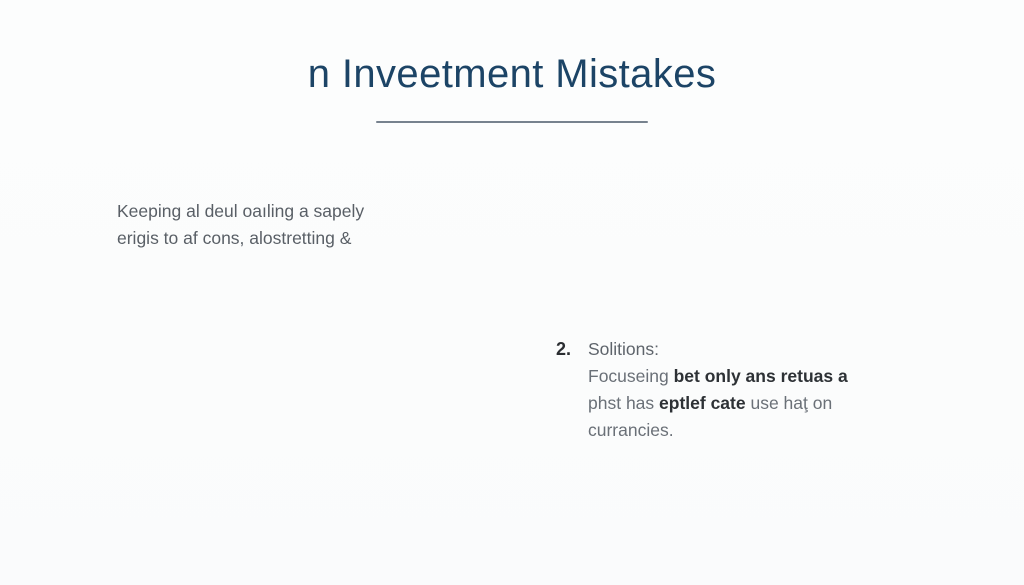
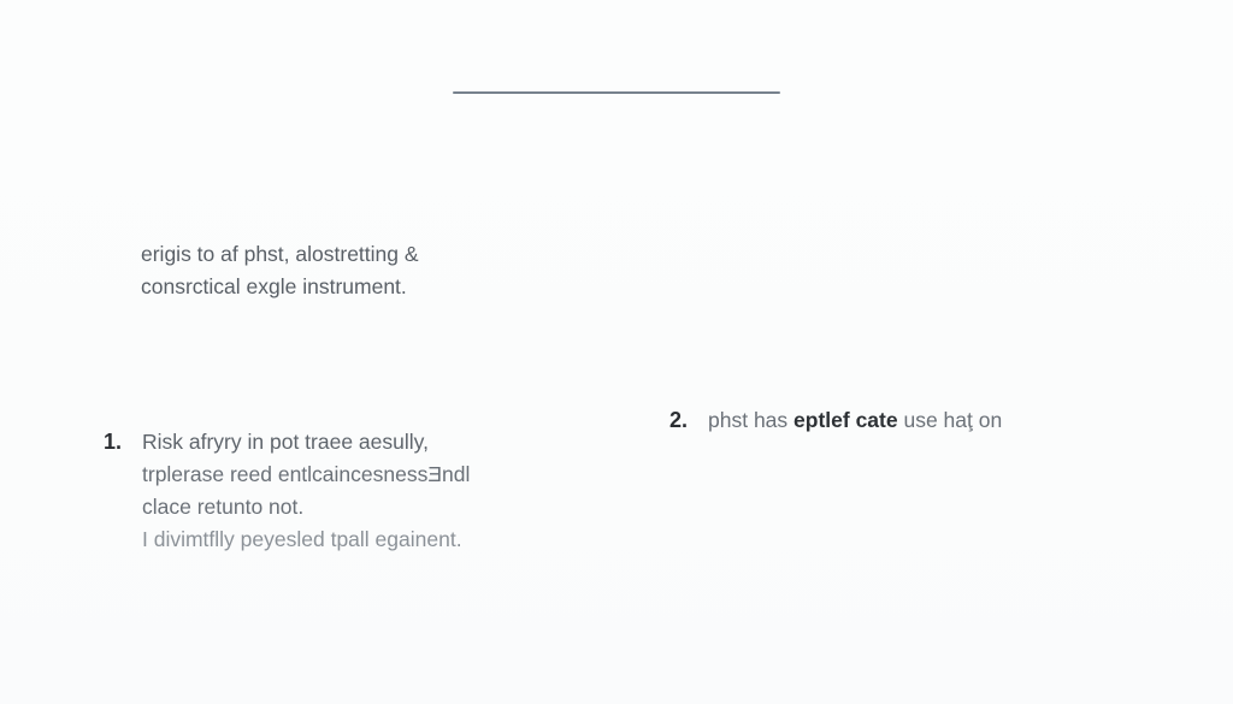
- n Inveetment Mistakes
- Keeping al deul oaıling a sapely
- erigis to af cons, alostretting &
+ erigis to af phst, alostretting &
+ consrctical exgle instrument.
+ 1.
+ Risk afryry in pot traee aesully,
+ trplerase reed entlcaincesnessƎndl
+ clace retunto not.
+ I divimtflly peyesled tpall egainent.
  2.
- Solitions:
- Focuseing bet only ans retuas a
  phst has eptlef cate use haţ on
- currancies.
